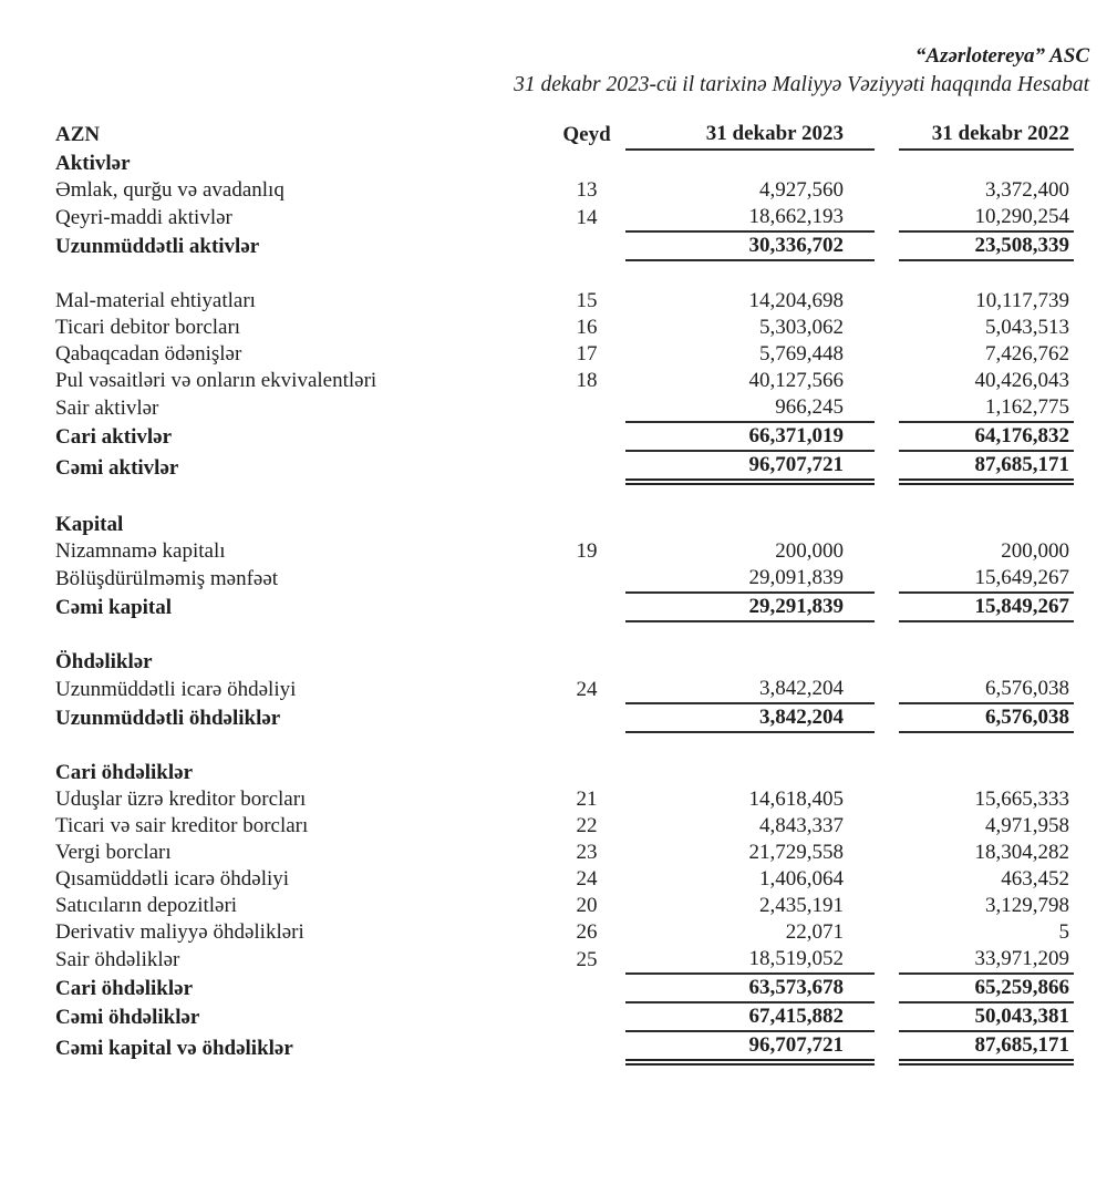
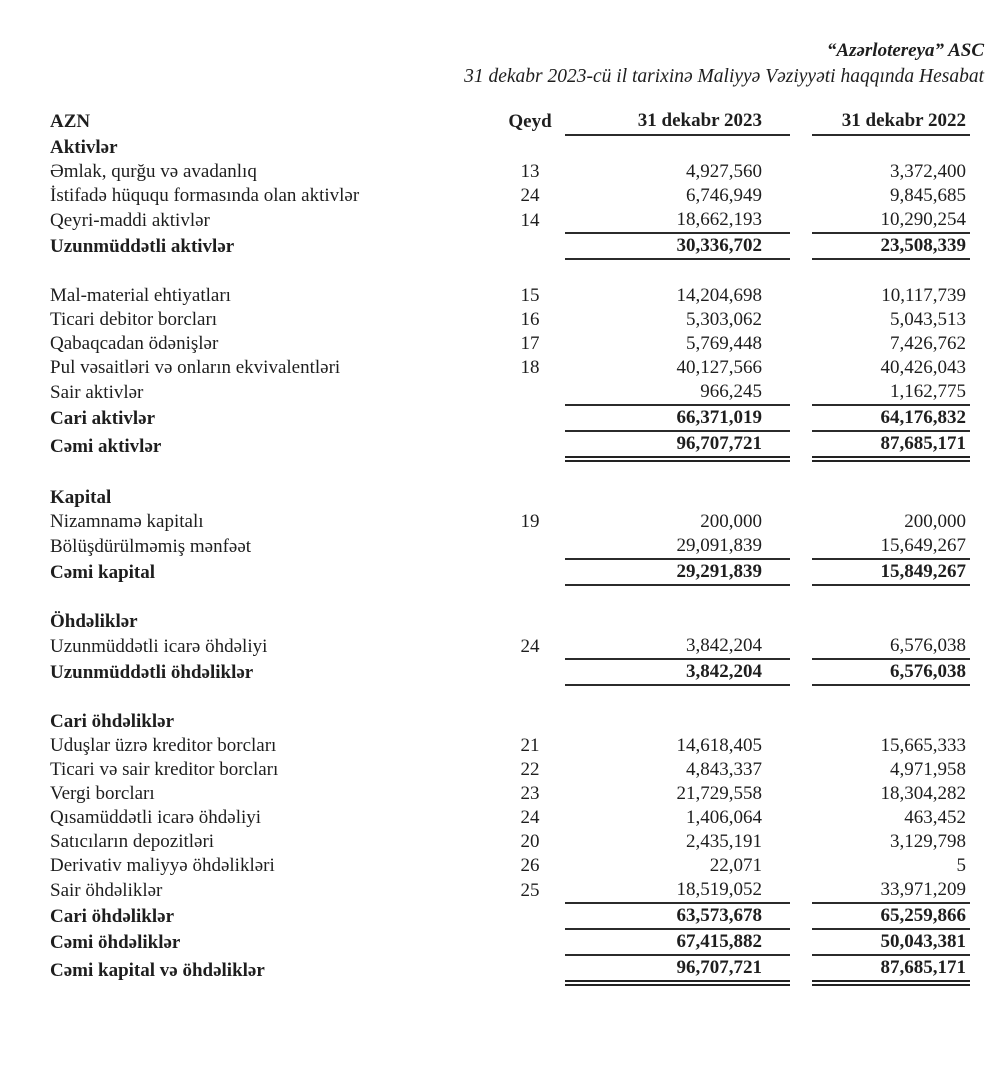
  “Azərlotereya” ASC
  31 dekabr 2023-cü il tarixinə Maliyyə Vəziyyəti haqqında Hesabat
  AZN	Qeyd	31 dekabr 2023		31 dekabr 2022
  Aktivlər
  Əmlak, qurğu və avadanlıq	13	4,927,560		3,372,400
+ İstifadə hüququ formasında olan aktivlər	24	6,746,949		9,845,685
  Qeyri-maddi aktivlər	14	18,662,193		10,290,254
  Uzunmüddətli aktivlər		30,336,702		23,508,339
  Mal-material ehtiyatları	15	14,204,698		10,117,739
  Ticari debitor borcları	16	5,303,062		5,043,513
  Qabaqcadan ödənişlər	17	5,769,448		7,426,762
  Pul vəsaitləri və onların ekvivalentləri	18	40,127,566		40,426,043
  Sair aktivlər		966,245		1,162,775
  Cari aktivlər		66,371,019		64,176,832
  Cəmi aktivlər		96,707,721		87,685,171
  Kapital
  Nizamnamə kapitalı	19	200,000		200,000
  Bölüşdürülməmiş mənfəət		29,091,839		15,649,267
  Cəmi kapital		29,291,839		15,849,267
  Öhdəliklər
  Uzunmüddətli icarə öhdəliyi	24	3,842,204		6,576,038
  Uzunmüddətli öhdəliklər		3,842,204		6,576,038
  Cari öhdəliklər
  Uduşlar üzrə kreditor borcları	21	14,618,405		15,665,333
  Ticari və sair kreditor borcları	22	4,843,337		4,971,958
  Vergi borcları	23	21,729,558		18,304,282
  Qısamüddətli icarə öhdəliyi	24	1,406,064		463,452
  Satıcıların depozitləri	20	2,435,191		3,129,798
  Derivativ maliyyə öhdəlikləri	26	22,071		5
  Sair öhdəliklər	25	18,519,052		33,971,209
  Cari öhdəliklər		63,573,678		65,259,866
  Cəmi öhdəliklər		67,415,882		50,043,381
  Cəmi kapital və öhdəliklər		96,707,721		87,685,171
